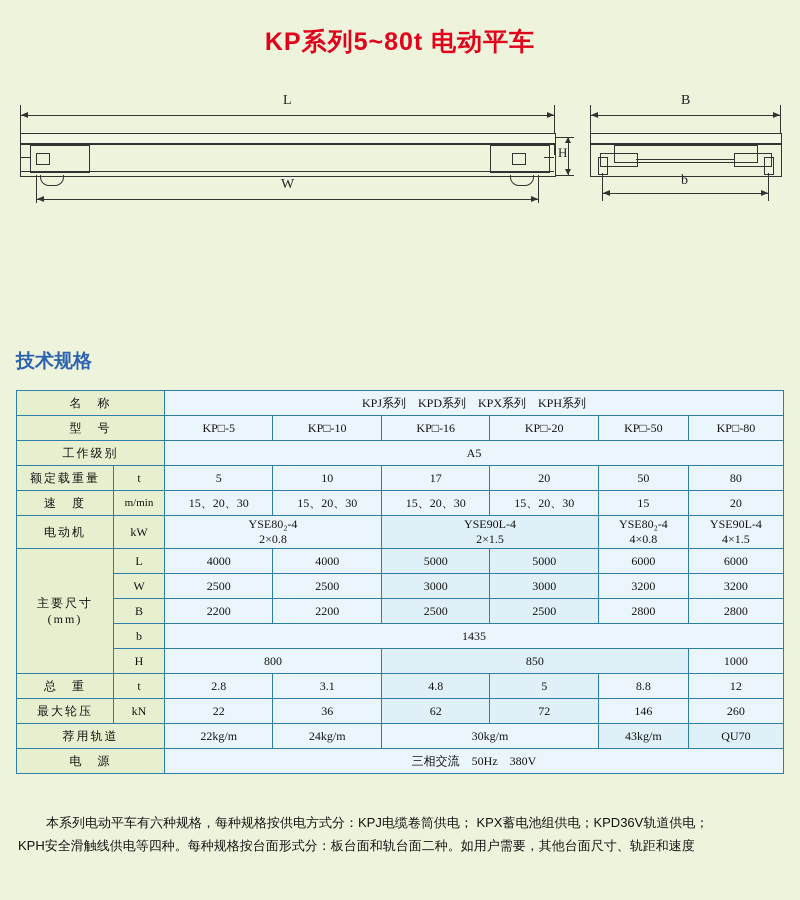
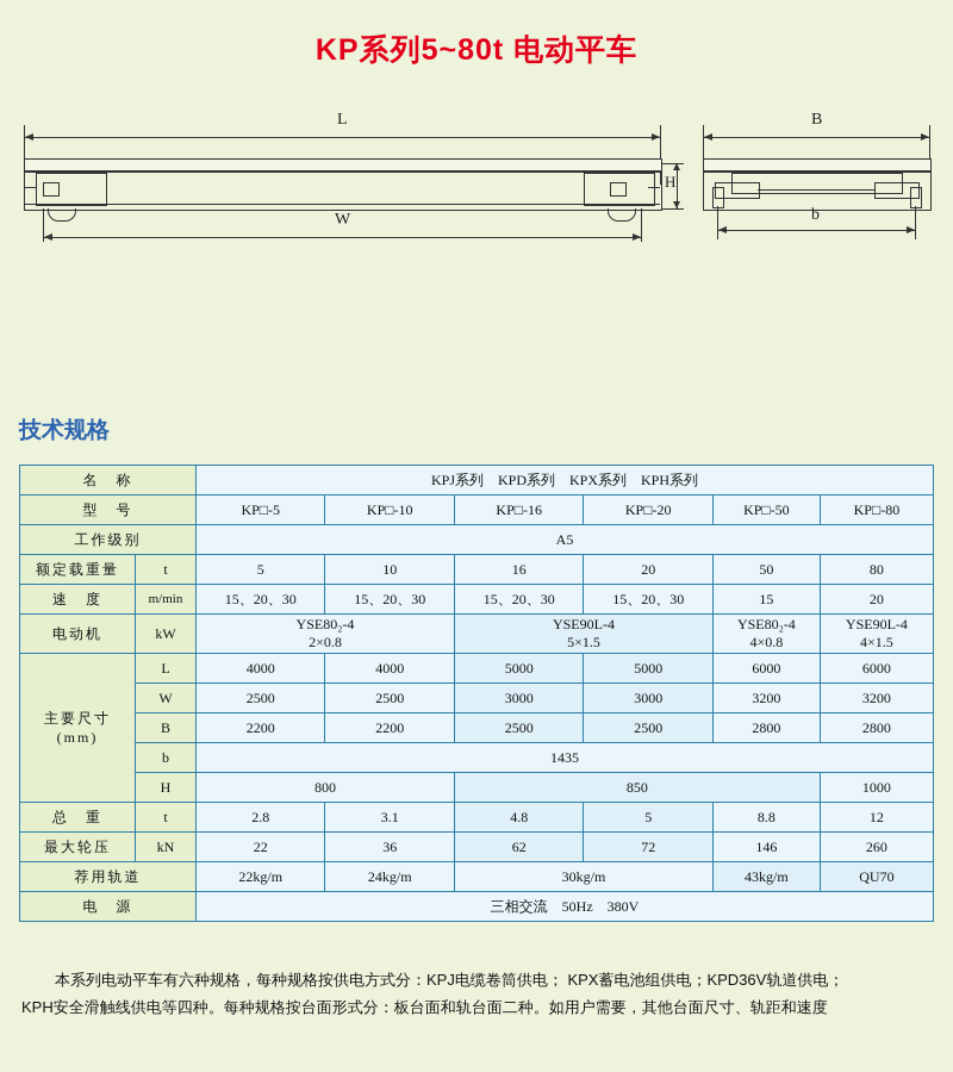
  KP系列5~80t 电动平车
  L
  W
  H
  B
  b
  技术规格
  名 称	KPJ系列 KPD系列 KPX系列 KPH系列
  型 号	KP□-5	KP□-10	KP□-16	KP□-20	KP□-50	KP□-80
  工作级别	A5
- 额定载重量	t	5	10	17	20	50	80
+ 额定载重量	t	5	10	16	20	50	80
  速 度	m/min	15、20、30	15、20、30	15、20、30	15、20、30	15	20
- 电动机	kW	YSE80₂-4 2×0.8	YSE90L-4 2×1.5	YSE80₂-4 4×0.8	YSE90L-4 4×1.5
+ 电动机	kW	YSE80₂-4 2×0.8	YSE90L-4 5×1.5	YSE80₂-4 4×0.8	YSE90L-4 4×1.5
  主要尺寸 (mm)	L	4000	4000	5000	5000	6000	6000
  W	2500	2500	3000	3000	3200	3200
  B	2200	2200	2500	2500	2800	2800
  b	1435
  H	800	850	1000
  总 重	t	2.8	3.1	4.8	5	8.8	12
  最大轮压	kN	22	36	62	72	146	260
  荐用轨道	22kg/m	24kg/m	30kg/m	43kg/m	QU70
  电 源	三相交流 50Hz 380V
  本系列电动平车有六种规格，每种规格按供电方式分：KPJ电缆卷筒供电； KPX蓄电池组供电；KPD36V轨道供电；
  KPH安全滑触线供电等四种。每种规格按台面形式分：板台面和轨台面二种。如用户需要，其他台面尺寸、轨距和速度
